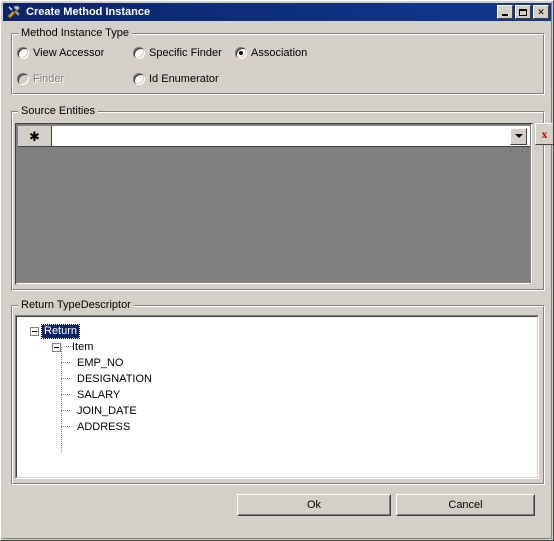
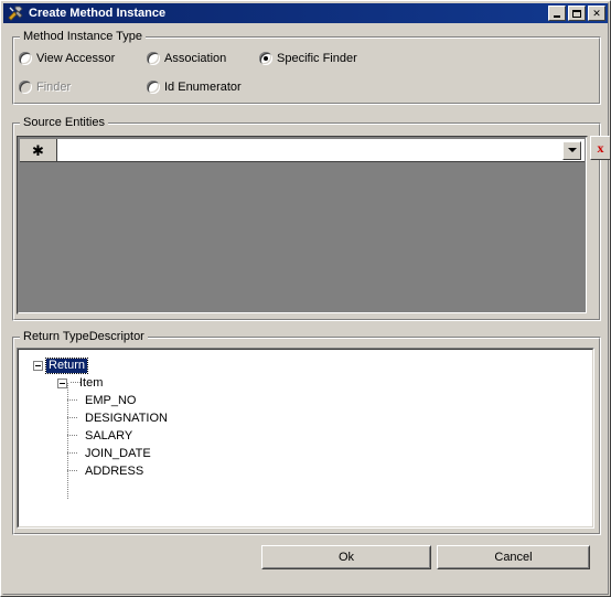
  Create Method Instance
  ✕
  Method Instance Type
  View Accessor
  Finder
- Specific Finder
+ Association
  Id Enumerator
- Association
+ Specific Finder
  Source Entities
  ✱
  x
  Return TypeDescriptor
  Return
  Item
  EMP_NO
  DESIGNATION
  SALARY
  JOIN_DATE
  ADDRESS
  Ok
  Cancel
